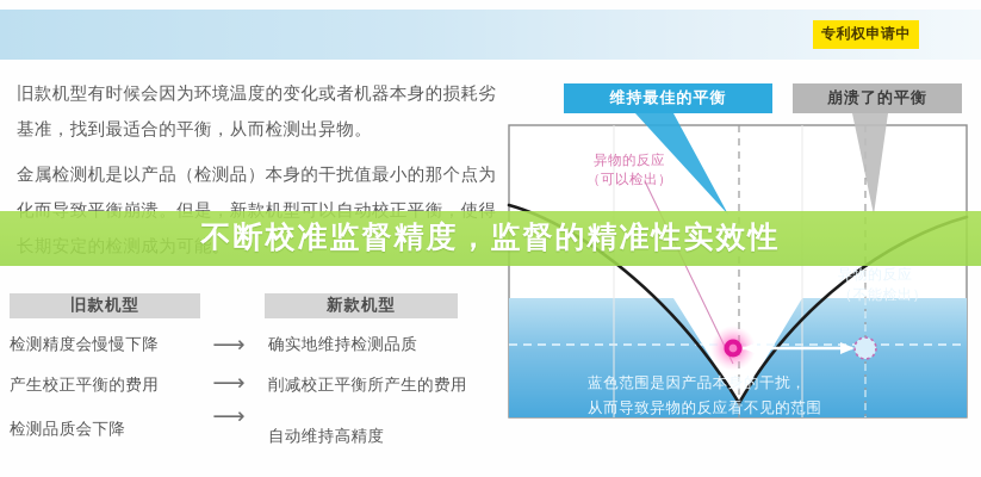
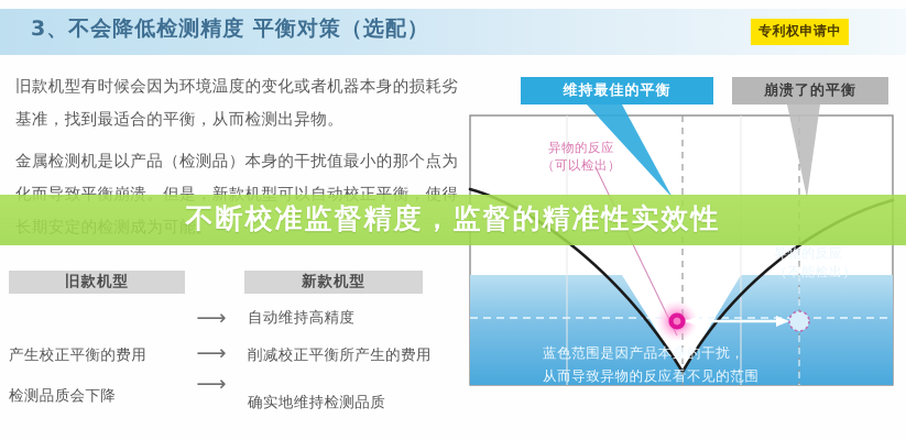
+ 3、不会降低检测精度 平衡对策（选配）
  专利权申请中
  旧款机型有时候会因为环境温度的变化或者机器本身的损耗劣
  基准，找到最适合的平衡，从而检测出异物。
  金属检测机是以产品（检测品）本身的干扰值最小的那个点为
  化而导致平衡崩溃。但是，新款机型可以自动校正平衡，使得
  长期安定的检测成为可能。
  旧款机型
  新款机型
- 检测精度会慢慢下降
  ⟶
- 确实地维持检测品质
+ 自动维持高精度
  产生校正平衡的费用
  ⟶
  削减校正平衡所产生的费用
  检测品质会下降
  ⟶
- 自动维持高精度
+ 确实地维持检测品质
  维持最佳的平衡
  崩溃了的平衡
  异物的反应
  （可以检出）
  异物的反应
  （不能检出）
  蓝色范围是因产品本身的干扰，
  从而导致异物的反应看不见的范围
  不断校准监督精度，监督的精准性实效性
